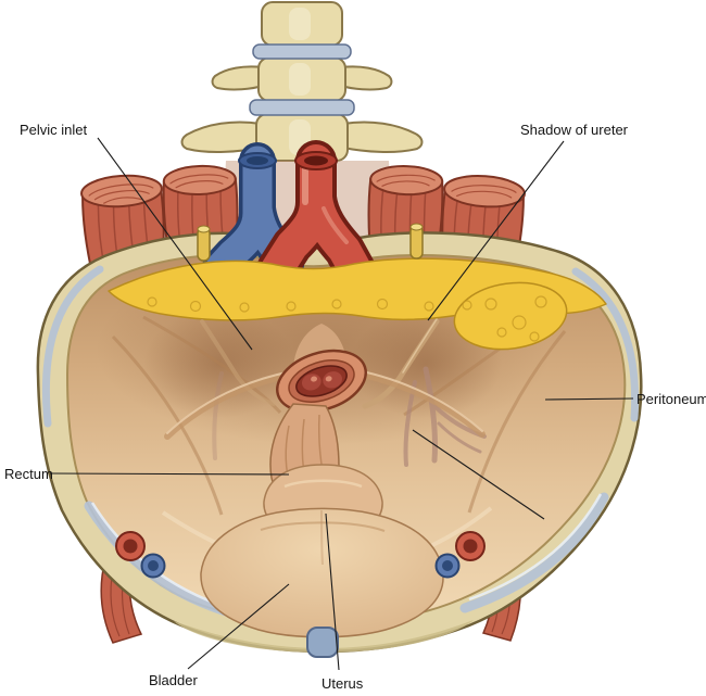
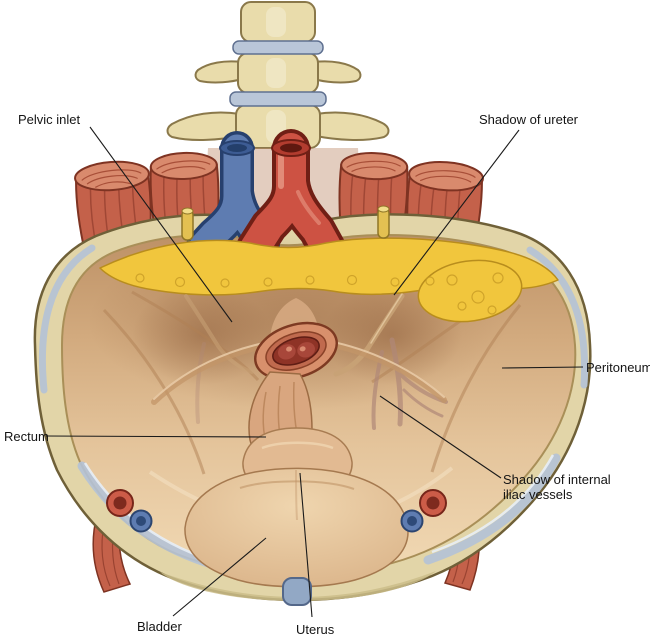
  Pelvic inlet
  Shadow of ureter
  Peritoneum
  Rectum
+ Shadow of internal iliac vessels
  Bladder
  Uterus
